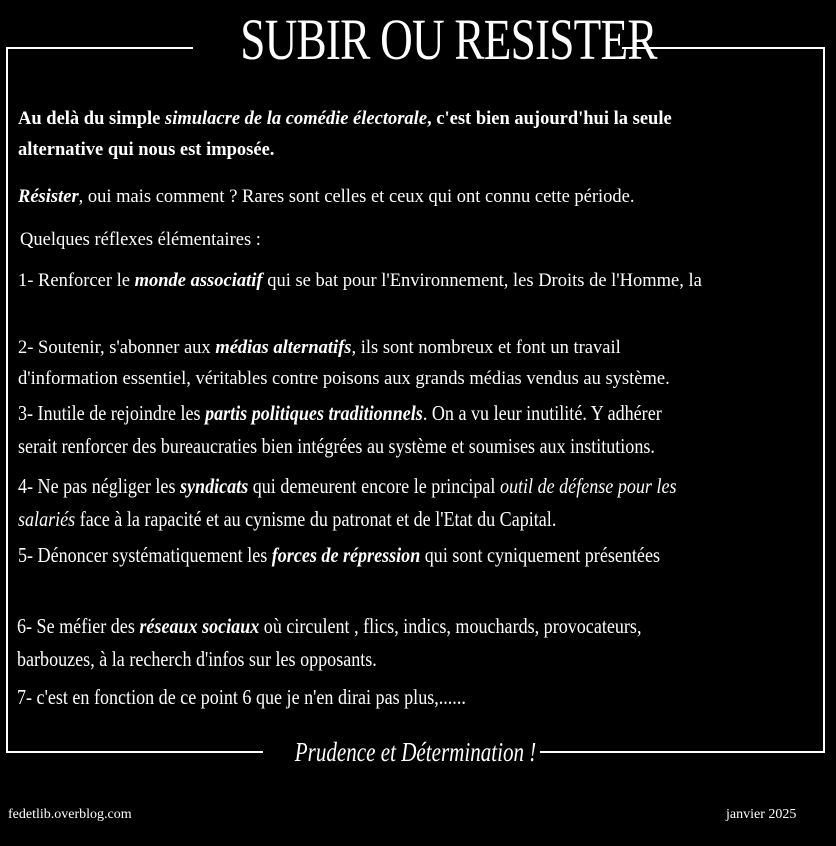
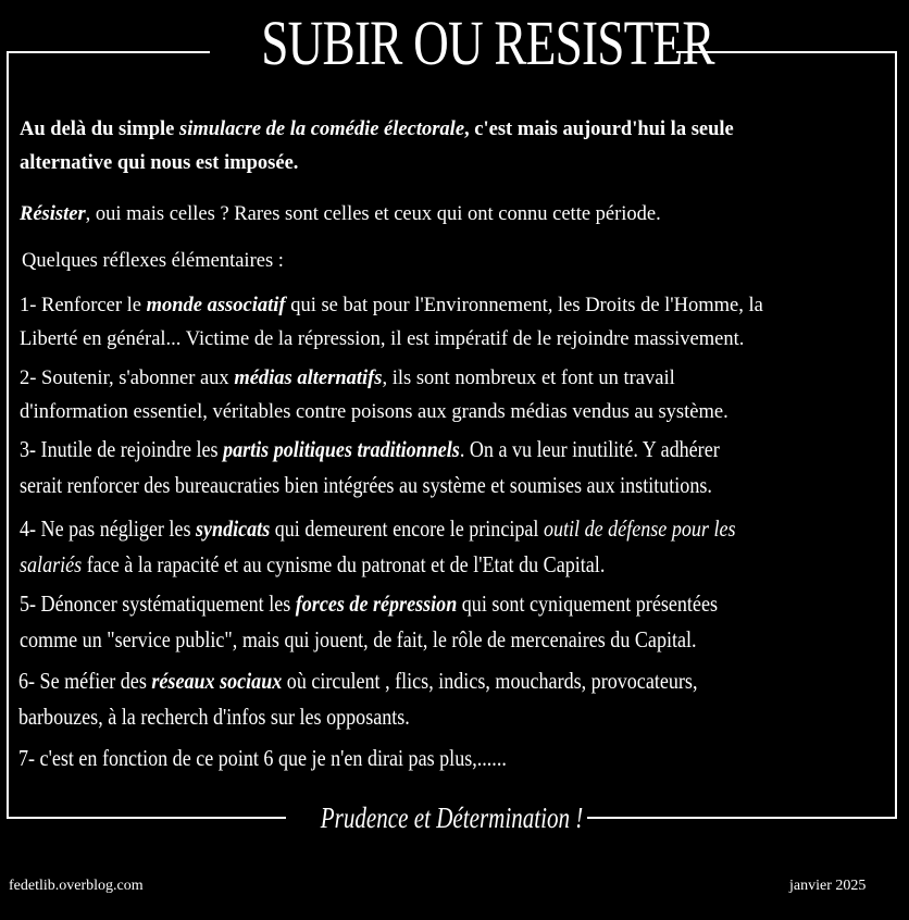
  SUBIR OU RESISTER
- Au delà du simple simulacre de la comédie électorale, c'est bien aujourd'hui la seule
+ Au delà du simple simulacre de la comédie électorale, c'est mais aujourd'hui la seule
  alternative qui nous est imposée.
- Résister, oui mais comment ? Rares sont celles et ceux qui ont connu cette période.
+ Résister, oui mais celles ? Rares sont celles et ceux qui ont connu cette période.
  Quelques réflexes élémentaires :
  1- Renforcer le monde associatif qui se bat pour l'Environnement, les Droits de l'Homme, la
+ Liberté en général... Victime de la répression, il est impératif de le rejoindre massivement.
  2- Soutenir, s'abonner aux médias alternatifs, ils sont nombreux et font un travail
  d'information essentiel, véritables contre poisons aux grands médias vendus au système.
  3- Inutile de rejoindre les partis politiques traditionnels. On a vu leur inutilité. Y adhérer
  serait renforcer des bureaucraties bien intégrées au système et soumises aux institutions.
  4- Ne pas négliger les syndicats qui demeurent encore le principal outil de défense pour les
  salariés face à la rapacité et au cynisme du patronat et de l'Etat du Capital.
  5- Dénoncer systématiquement les forces de répression qui sont cyniquement présentées
+ comme un "service public", mais qui jouent, de fait, le rôle de mercenaires du Capital.
  6- Se méfier des réseaux sociaux où circulent , flics, indics, mouchards, provocateurs,
  barbouzes, à la recherch d'infos sur les opposants.
  7- c'est en fonction de ce point 6 que je n'en dirai pas plus,......
  Prudence et Détermination !
  fedetlib.overblog.com
  janvier 2025
